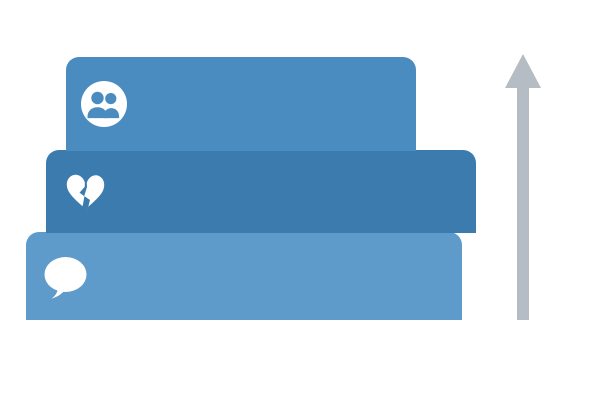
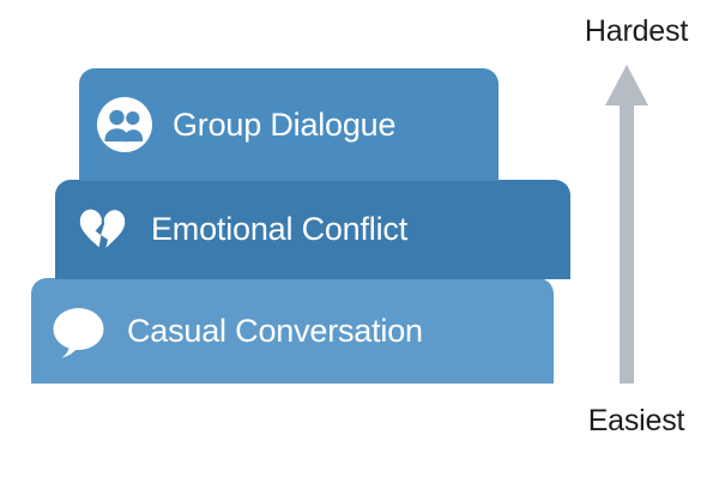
+ Group Dialogue
+ Emotional Conflict
+ Casual Conversation
+ Hardest
+ Easiest
